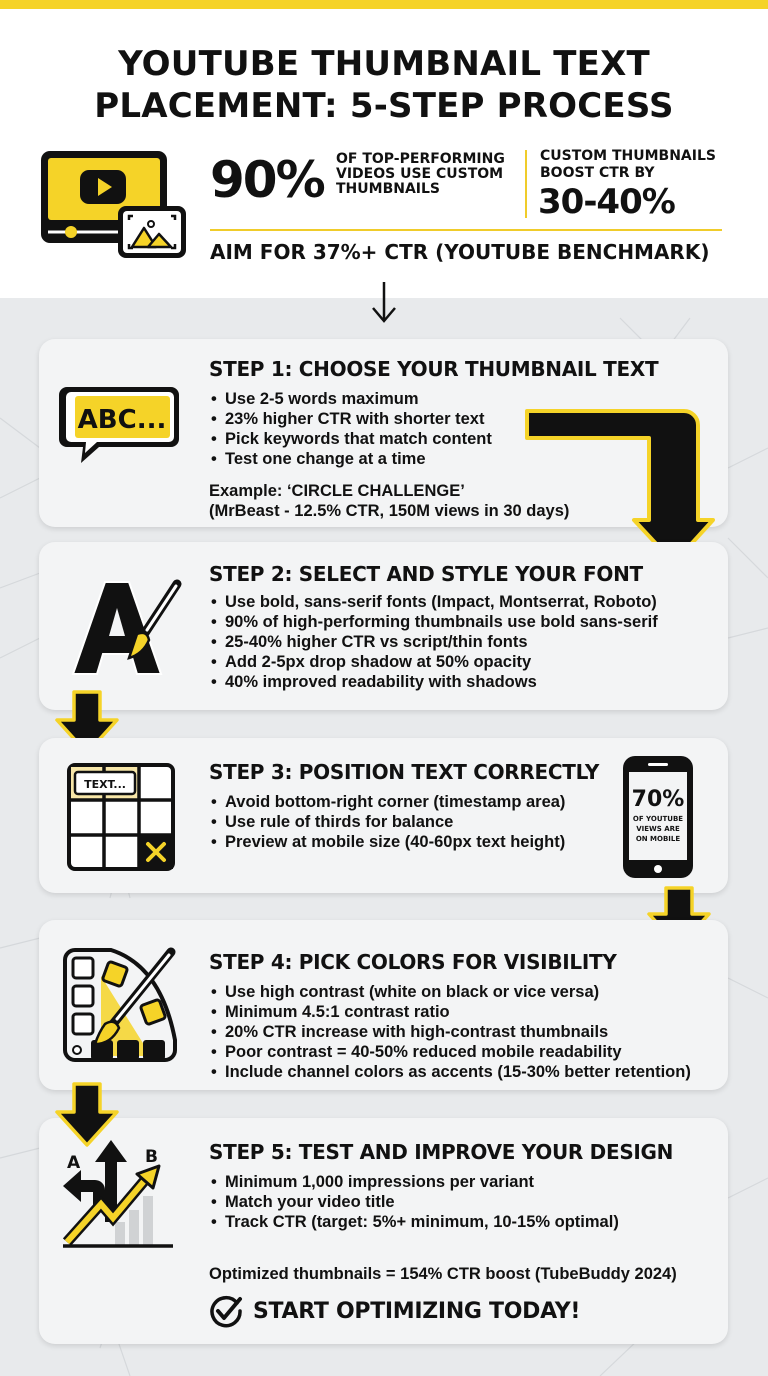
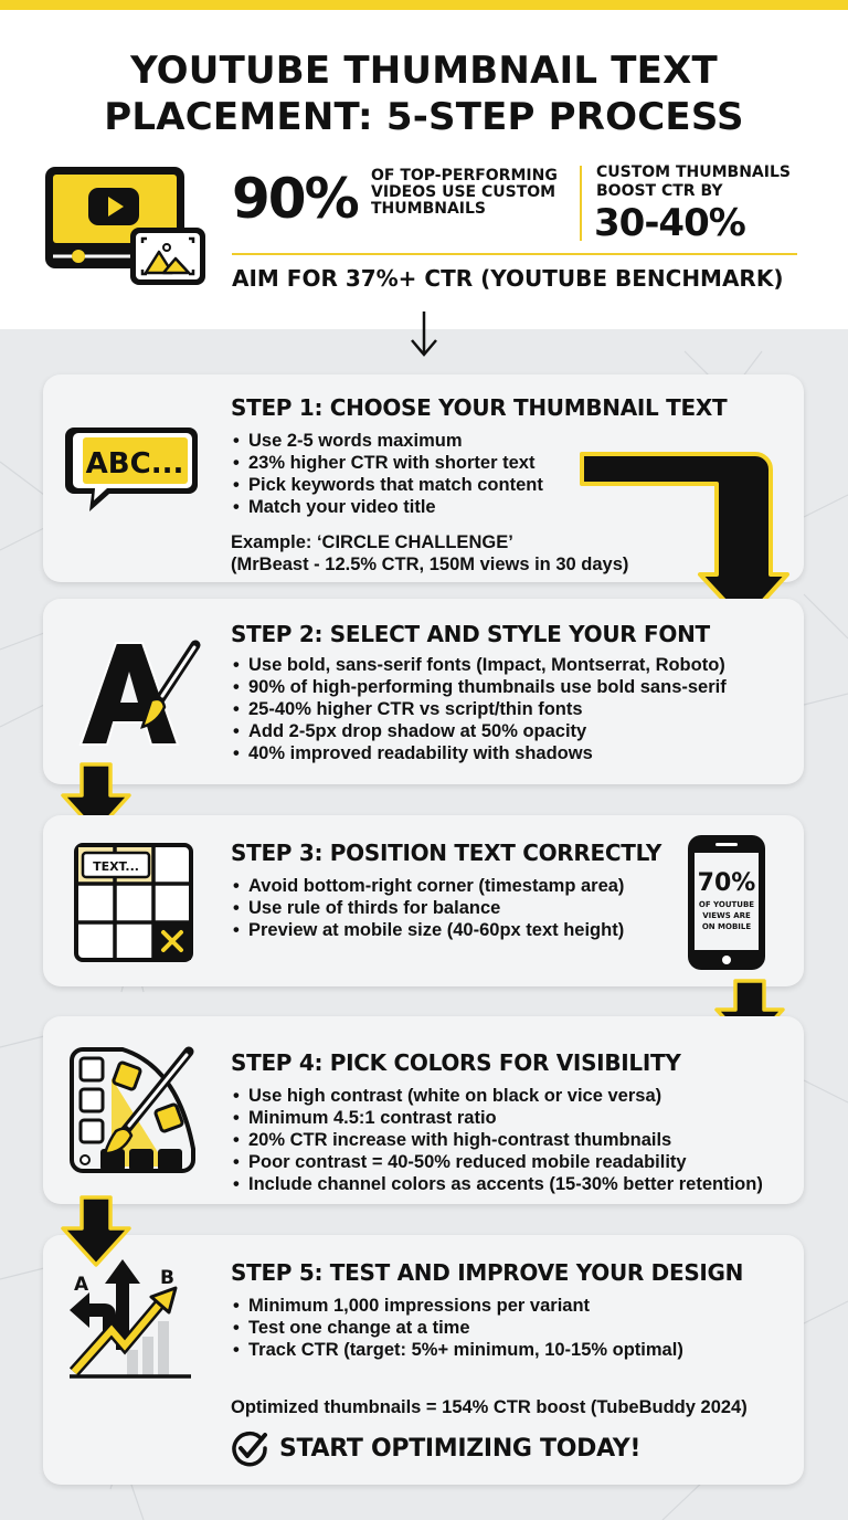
  YOUTUBE THUMBNAIL TEXT
  PLACEMENT: 5-STEP PROCESS
  90%
  OF TOP-PERFORMING
  VIDEOS USE CUSTOM
  THUMBNAILS
  CUSTOM THUMBNAILS
  BOOST CTR BY
  30-40%
  AIM FOR 37%+ CTR (YOUTUBE BENCHMARK)
  ABC...
  STEP 1: CHOOSE YOUR THUMBNAIL TEXT
  Use 2-5 words maximum
  23% higher CTR with shorter text
  Pick keywords that match content
- Test one change at a time
+ Match your video title
  Example: ‘CIRCLE CHALLENGE’
  (MrBeast - 12.5% CTR, 150M views in 30 days)
  STEP 2: SELECT AND STYLE YOUR FONT
  Use bold, sans-serif fonts (Impact, Montserrat, Roboto)
  90% of high-performing thumbnails use bold sans-serif
  25-40% higher CTR vs script/thin fonts
  Add 2-5px drop shadow at 50% opacity
  40% improved readability with shadows
  TEXT...
  STEP 3: POSITION TEXT CORRECTLY
  Avoid bottom-right corner (timestamp area)
  Use rule of thirds for balance
  Preview at mobile size (40-60px text height)
  70%
  OF YOUTUBE
  VIEWS ARE
  ON MOBILE
  STEP 4: PICK COLORS FOR VISIBILITY
  Use high contrast (white on black or vice versa)
  Minimum 4.5:1 contrast ratio
  20% CTR increase with high-contrast thumbnails
  Poor contrast = 40-50% reduced mobile readability
  Include channel colors as accents (15-30% better retention)
  A
  B
  STEP 5: TEST AND IMPROVE YOUR DESIGN
  Minimum 1,000 impressions per variant
- Match your video title
+ Test one change at a time
  Track CTR (target: 5%+ minimum, 10-15% optimal)
  Optimized thumbnails = 154% CTR boost (TubeBuddy 2024)
  START OPTIMIZING TODAY!
